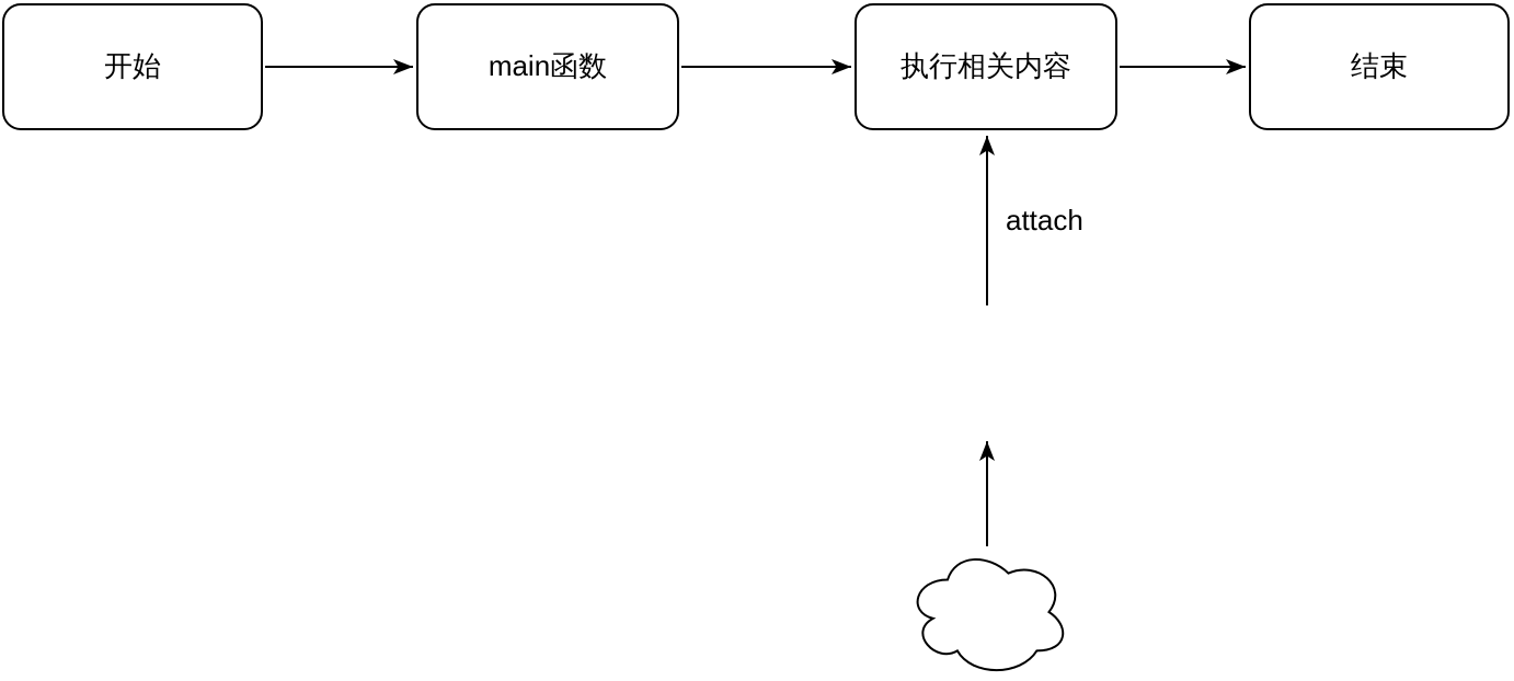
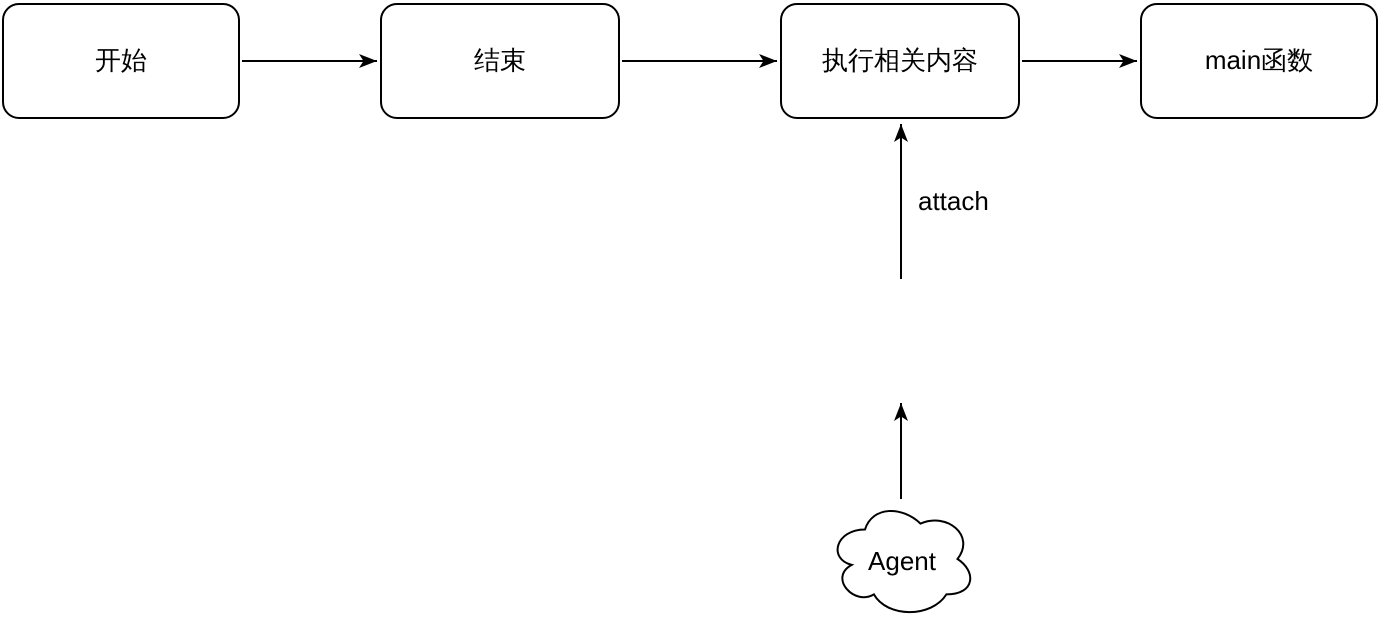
  开始
- main函数
+ 结束
  执行相关内容
- 结束
+ main函数
  attach
+ Agent
